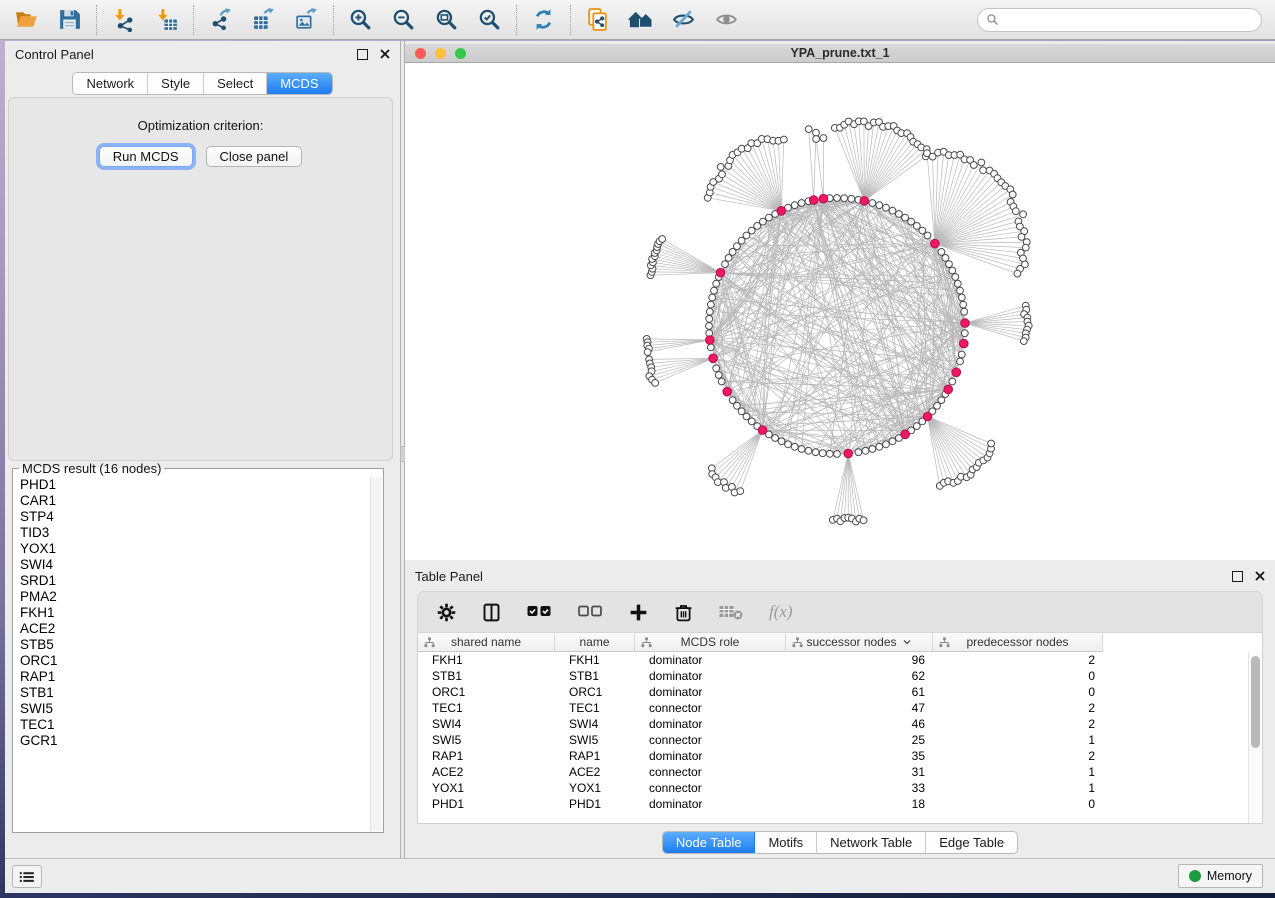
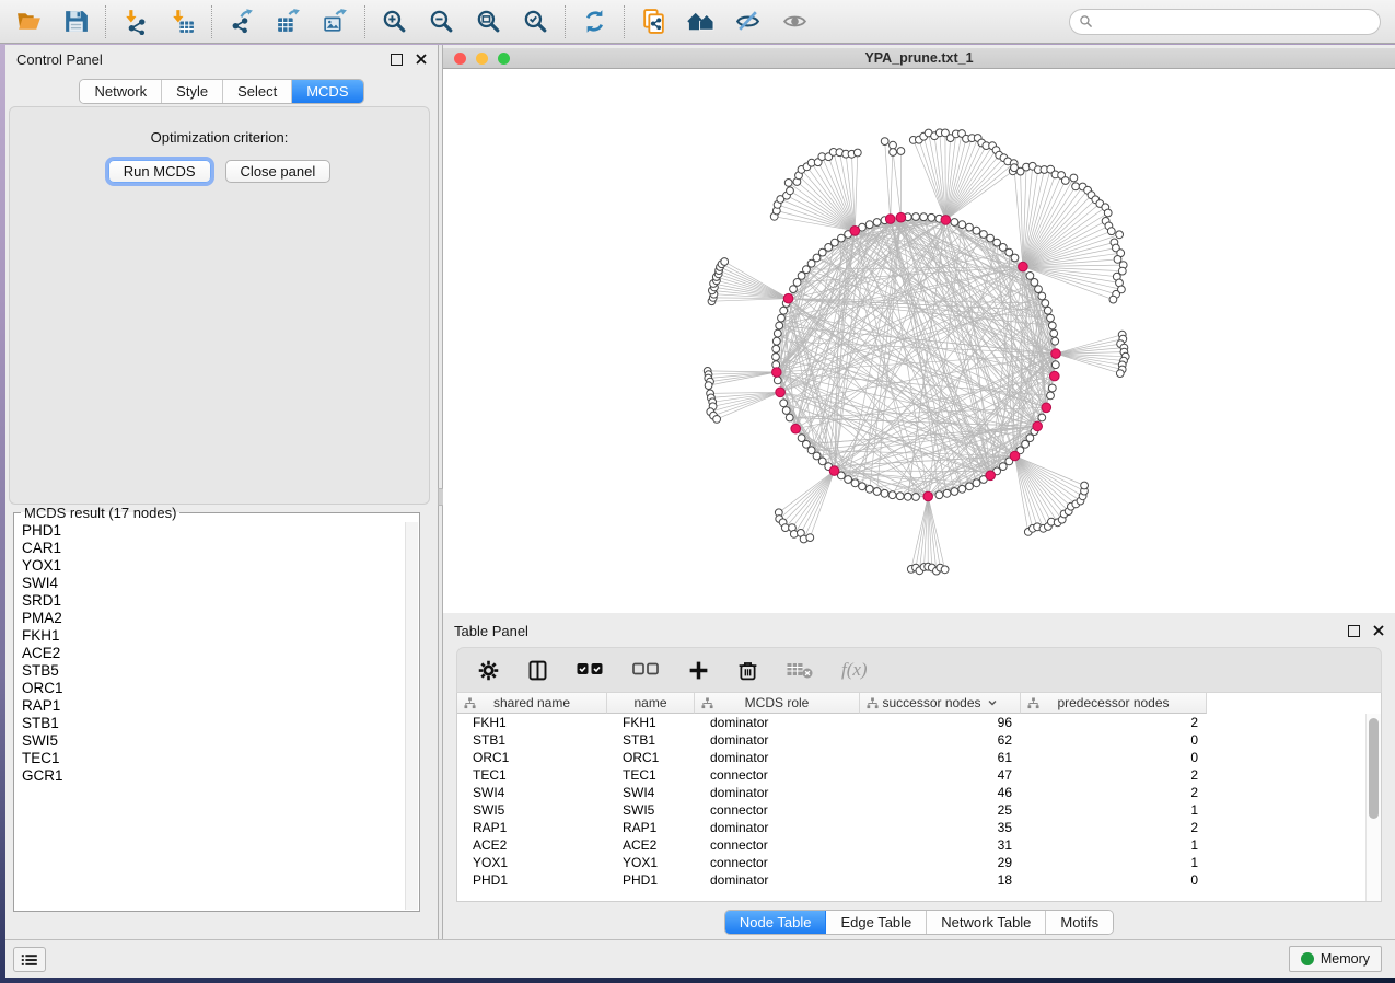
  Control Panel
  Network
  Style
  Select
  MCDS
  Optimization criterion:
  Run MCDS
  Close panel
- MCDS result (16 nodes)
+ MCDS result (17 nodes)
  PHD1
  CAR1
- STP4
- TID3
  YOX1
  SWI4
  SRD1
  PMA2
  FKH1
  ACE2
  STB5
  ORC1
  RAP1
  STB1
  SWI5
  TEC1
  GCR1
  YPA_prune.txt_1
  Table Panel
  f(x)
  shared name
  name
  MCDS role
  successor nodes
  predecessor nodes
  FKH1
  FKH1
  dominator
  96
  2
  STB1
  STB1
  dominator
  62
  0
  ORC1
  ORC1
  dominator
  61
  0
  TEC1
  TEC1
  connector
  47
  2
  SWI4
  SWI4
  dominator
  46
  2
  SWI5
  SWI5
  connector
  25
  1
  RAP1
  RAP1
  dominator
  35
  2
  ACE2
  ACE2
  connector
  31
  1
  YOX1
  YOX1
  connector
- 33
+ 29
  1
  PHD1
  PHD1
  dominator
  18
  0
  Node Table
- Motifs
+ Edge Table
  Network Table
- Edge Table
+ Motifs
  Memory
